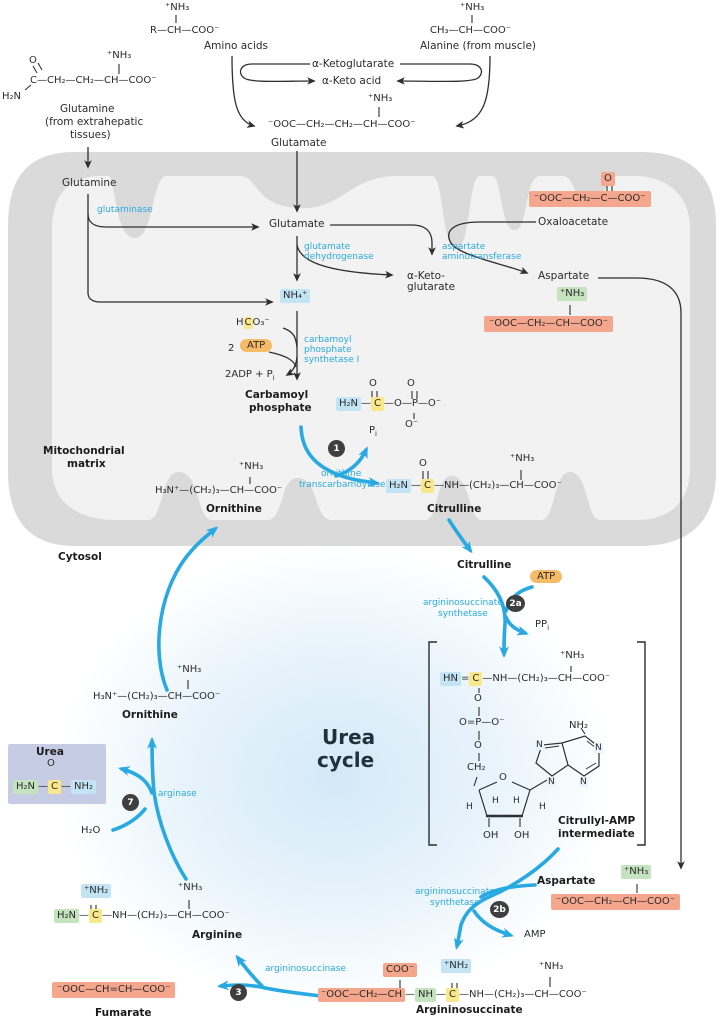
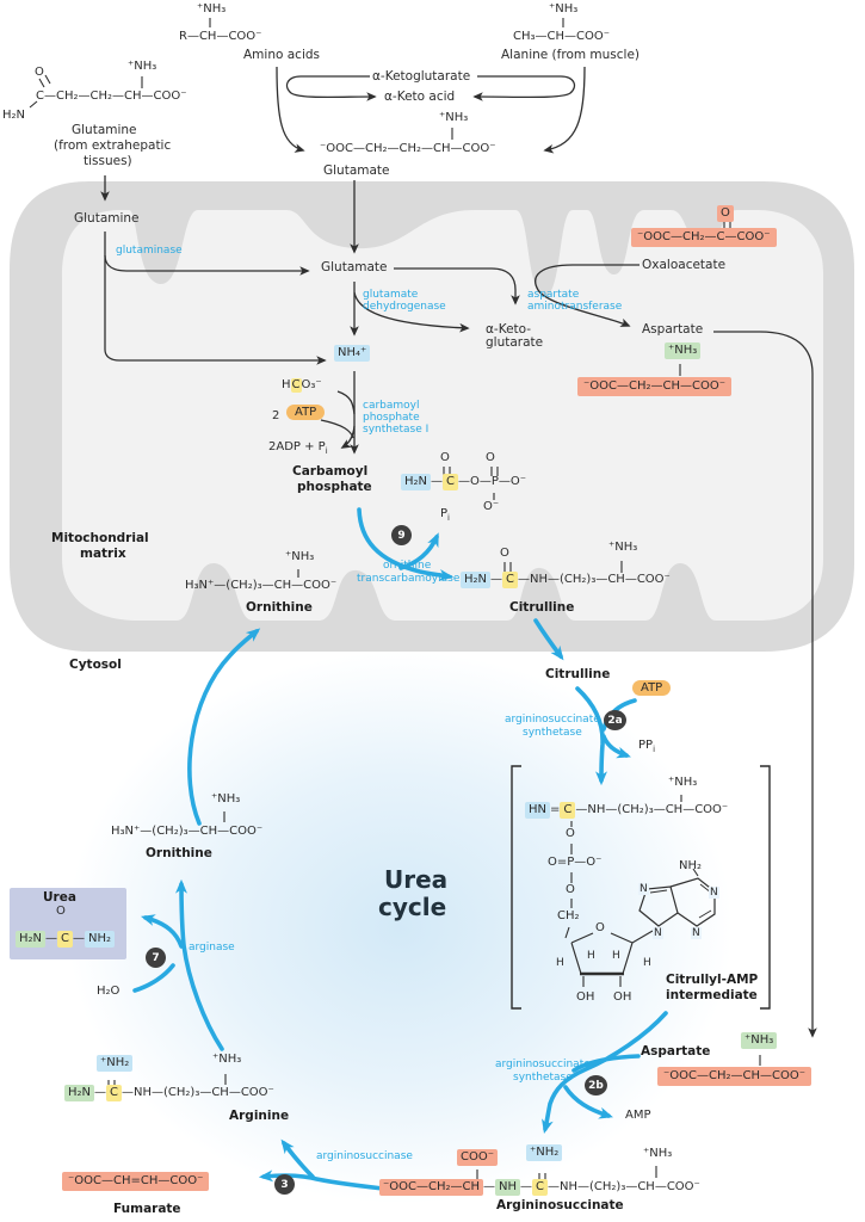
  O
  H₂N
  ⁺NH₃
  C—CH₂—CH₂—CH—COO⁻
  Glutamine
  (from extrahepatic
  tissues)
  ⁺NH₃
  R—CH—COO⁻
  Amino acids
  ⁺NH₃
  CH₃—CH—COO⁻
  Alanine (from muscle)
  α-Ketoglutarate
  α-Keto acid
  ⁺NH₃
  ⁻OOC—CH₂—CH₂—CH—COO⁻
  Glutamate
  Mitochondrial
  matrix
  Cytosol
  Glutamine
  glutaminase
  Glutamate
  glutamate
  dehydrogenase
  aspartate
  aminotransferase
  α-Keto-
  glutarate
  O
  ⁻OOC—CH₂—C—COO⁻
  Oxaloacetate
  Aspartate
  ⁺NH₃
  ⁻OOC—CH₂—CH—COO⁻
  NH₄⁺
  H
  C
  O₃⁻
  2
  ATP
  2ADP + Pi
  carbamoyl
  phosphate
  synthetase I
  Carbamoyl
  phosphate
  H₂N
  —
  C
  —O—P—O⁻
  O
  O
  O⁻
  Pi
- 1
+ 9
  ornithine
  transcarbamoylase
  ⁺NH₃
  H₃N⁺—(CH₂)₃—CH—COO⁻
  Ornithine
  H₂N
  —
  C
  —NH—(CH₂)₃—CH—COO⁻
  O
  ⁺NH₃
  Citrulline
  Citrulline
  ATP
  2a
  argininosuccinate
  synthetase
  PPi
  Urea
  cycle
  ⁺NH₃
  HN
  =
  C
  —NH—(CH₂)₃—CH—COO⁻
  O
  O=P—O⁻
  O
  CH₂
  O
  H
  H
  H
  H
  OH
  OH
  NH₂
  N
  N
  N
  N
  Citrullyl-AMP
  intermediate
  Aspartate
  ⁺NH₃
  ⁻OOC—CH₂—CH—COO⁻
  argininosuccinate
  synthetase
  2b
  AMP
  COO⁻
  ⁻OOC—CH₂—CH
  —
  NH
  —
  C
  —NH—(CH₂)₃—CH—COO⁻
  ⁺NH₂
  ⁺NH₃
  Argininosuccinate
  argininosuccinase
  3
  ⁻OOC—CH=CH—COO⁻
  Fumarate
  H₂N
  —
  C
  —NH—(CH₂)₃—CH—COO⁻
  ⁺NH₂
  ⁺NH₃
  Arginine
  arginase
  7
  H₂O
  Urea
  O
  H₂N
  —
  C
  —
  NH₂
  ⁺NH₃
  H₃N⁺—(CH₂)₃—CH—COO⁻
  Ornithine
